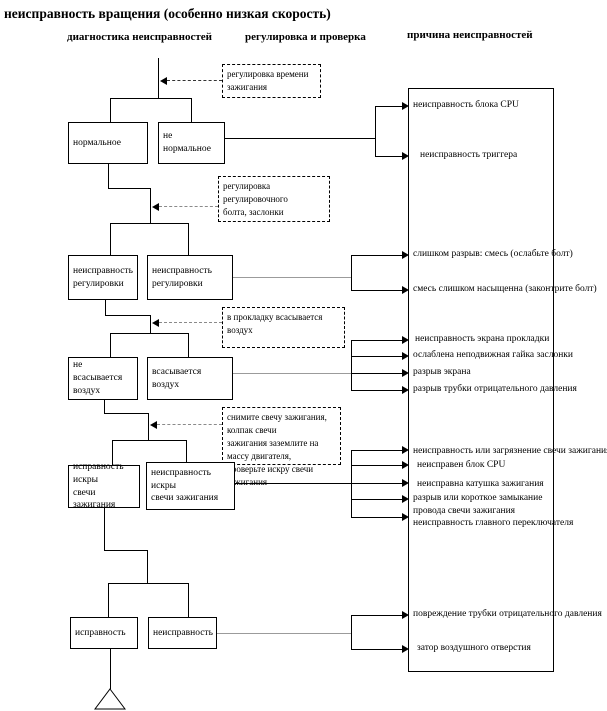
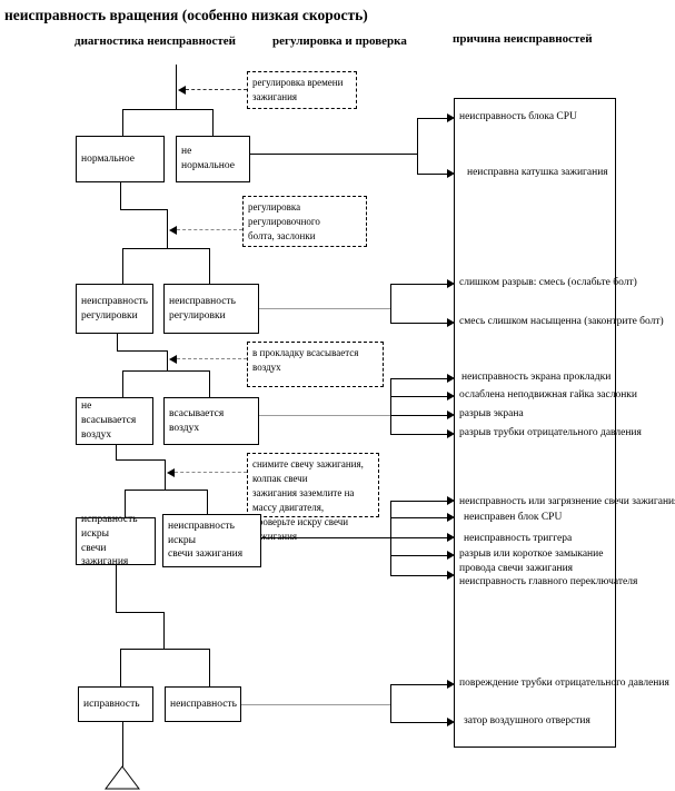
  неисправность вращения (особенно низкая скорость)
  диагностика неисправностей
  регулировка и проверка
  причина неисправностей
  неисправность блока CPU
- неисправность триггера
+ неисправна катушка зажигания
  слишком разрыв: смесь (ослабьте болт)
  смесь слишком насыщенна (законтрите болт)
  неисправность экрана прокладки
  ослаблена неподвижная гайка заслонки
  разрыв экрана
  разрыв трубки отрицательного давления
  неисправность или загрязнение свечи зажигани
  неисправен блок CPU
- неисправна катушка зажигания
+ неисправность триггера
  разрыв или короткое замыкание
  провода свечи зажигания
  неисправность главного переключателя
  повреждение трубки отрицательного давления
  затор воздушного отверстия
  регулировка времени
  зажигания
  регулировка регулировочного
  болта, заслонки
  в прокладку всасывается
  воздух
  снимите свечу зажигания, колпак свечи
  зажигания заземлите на массу двигателя,
  нормальное
  не нормальное
  неисправность
  регулировки
  неисправность
  регулировки
  не всасывается
  воздух
  всасывается
  воздух
  исправность искры
  свечи зажигания
  неисправность искры
  свечи зажигания
  исправность
  неисправность
